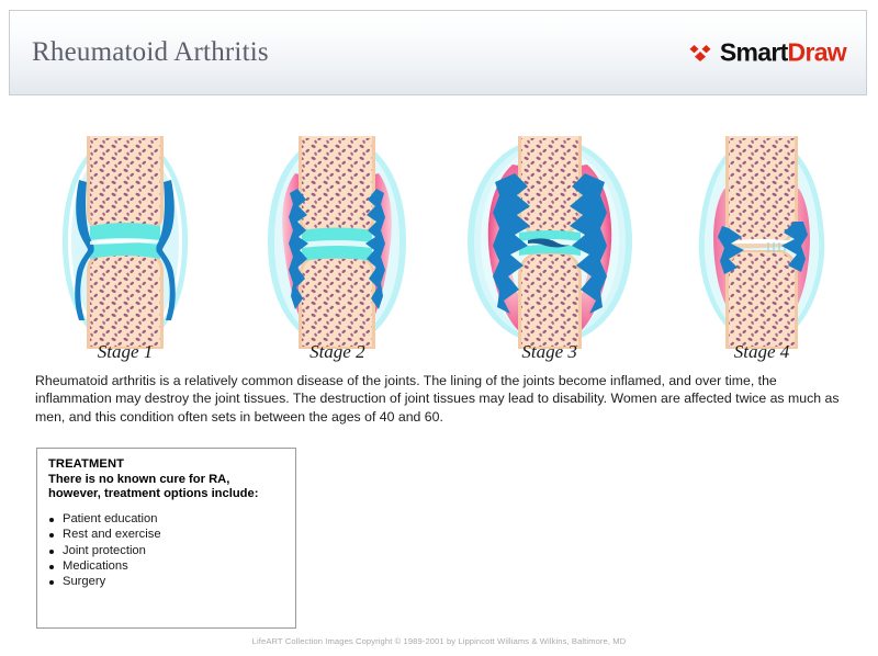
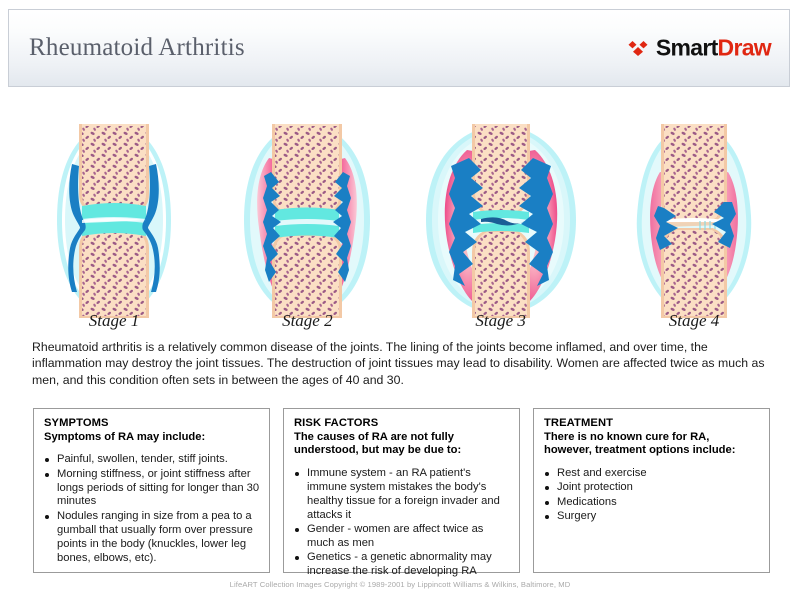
  Rheumatoid Arthritis
  SmartDraw
  Stage 1
  Stage 2
  Stage 3
  Stage 4
- Rheumatoid arthritis is a relatively common disease of the joints. The lining of the joints become inflamed, and over time, the inflammation may destroy the joint tissues. The destruction of joint tissues may lead to disability. Women are affected twice as much as men, and this condition often sets in between the ages of 40 and 60.
+ Rheumatoid arthritis is a relatively common disease of the joints. The lining of the joints become inflamed, and over time, the inflammation may destroy the joint tissues. The destruction of joint tissues may lead to disability. Women are affected twice as much as men, and this condition often sets in between the ages of 40 and 30.
+ SYMPTOMS
+ Symptoms of RA may include:
+ Painful, swollen, tender, stiff joints.
+ Morning stiffness, or joint stiffness after longs periods of sitting for longer than 30 minutes
+ Nodules ranging in size from a pea to a gumball that usually form over pressure points in the body (knuckles, lower leg bones, elbows, etc).
+ RISK FACTORS
+ The causes of RA are not fully understood, but may be due to:
+ Immune system - an RA patient's immune system mistakes the body's healthy tissue for a foreign invader and attacks it
+ Gender - women are affect twice as much as men
+ Genetics - a genetic abnormality may increase the risk of developing RA
  TREATMENT
  There is no known cure for RA, however, treatment options include:
- Patient education
  Rest and exercise
  Joint protection
  Medications
  Surgery
  LifeART Collection Images Copyright © 1989-2001 by Lippincott Williams & Wilkins, Baltimore, MD
